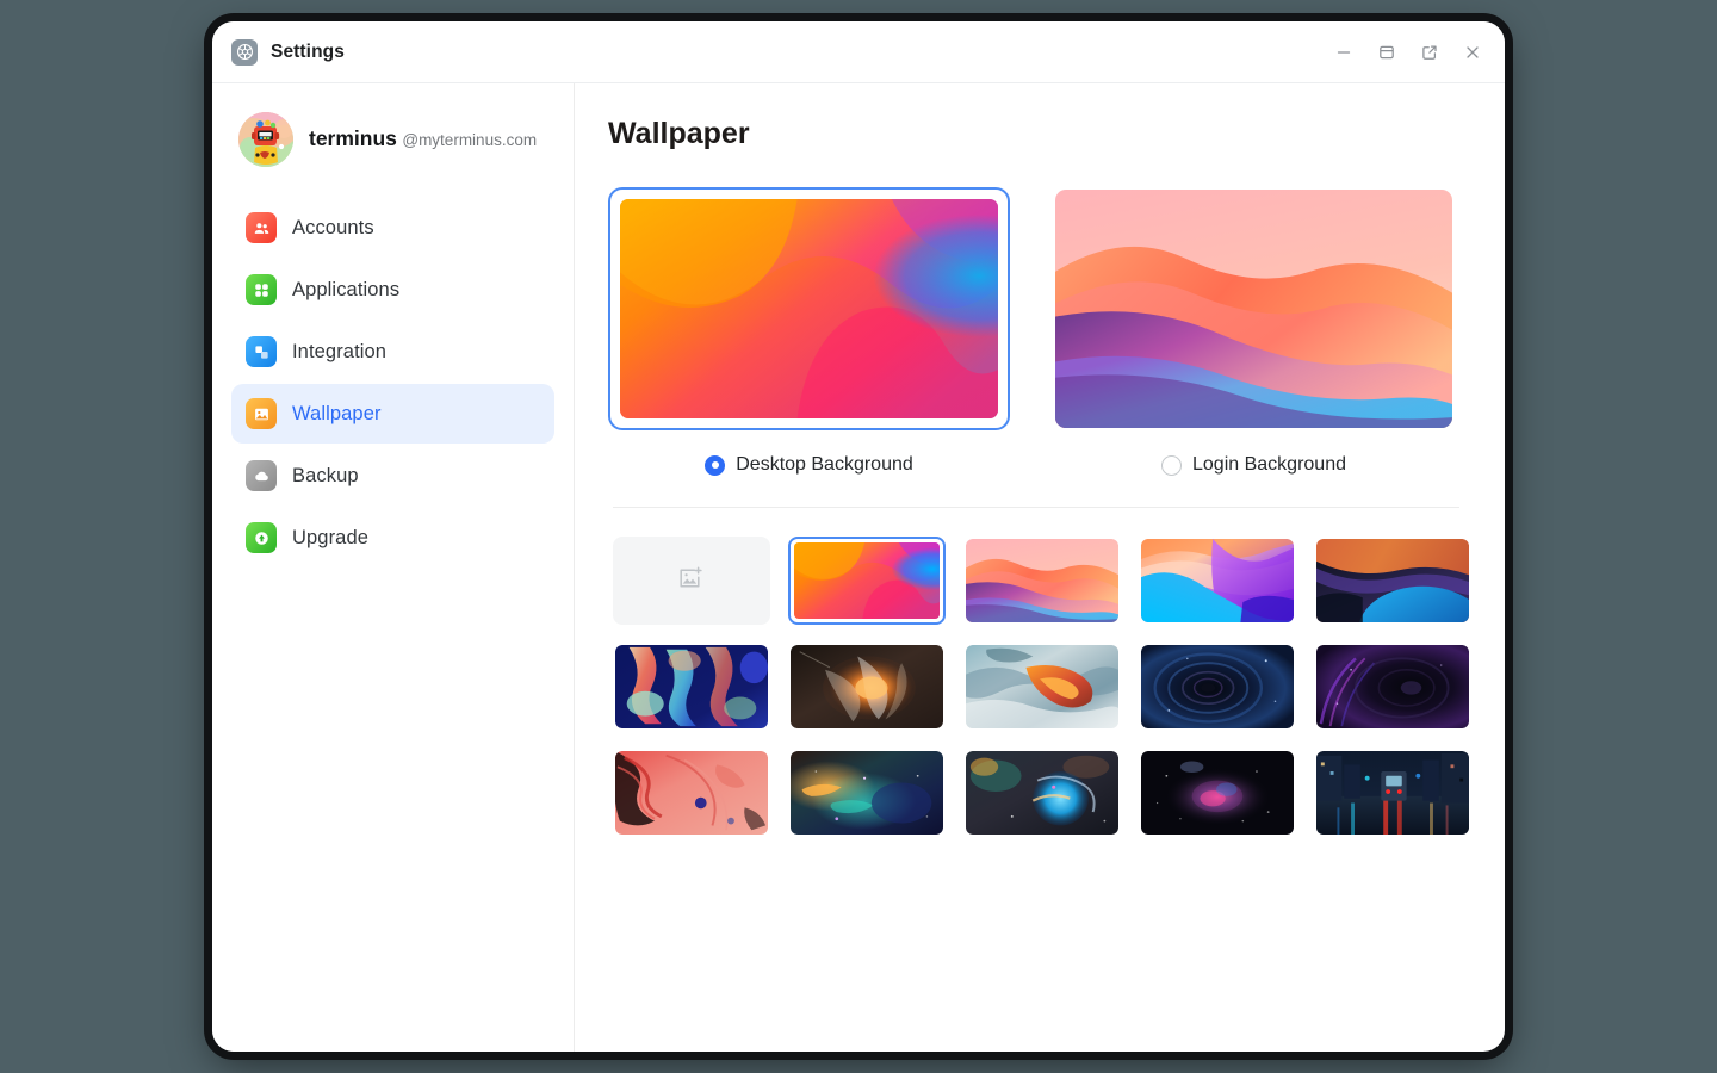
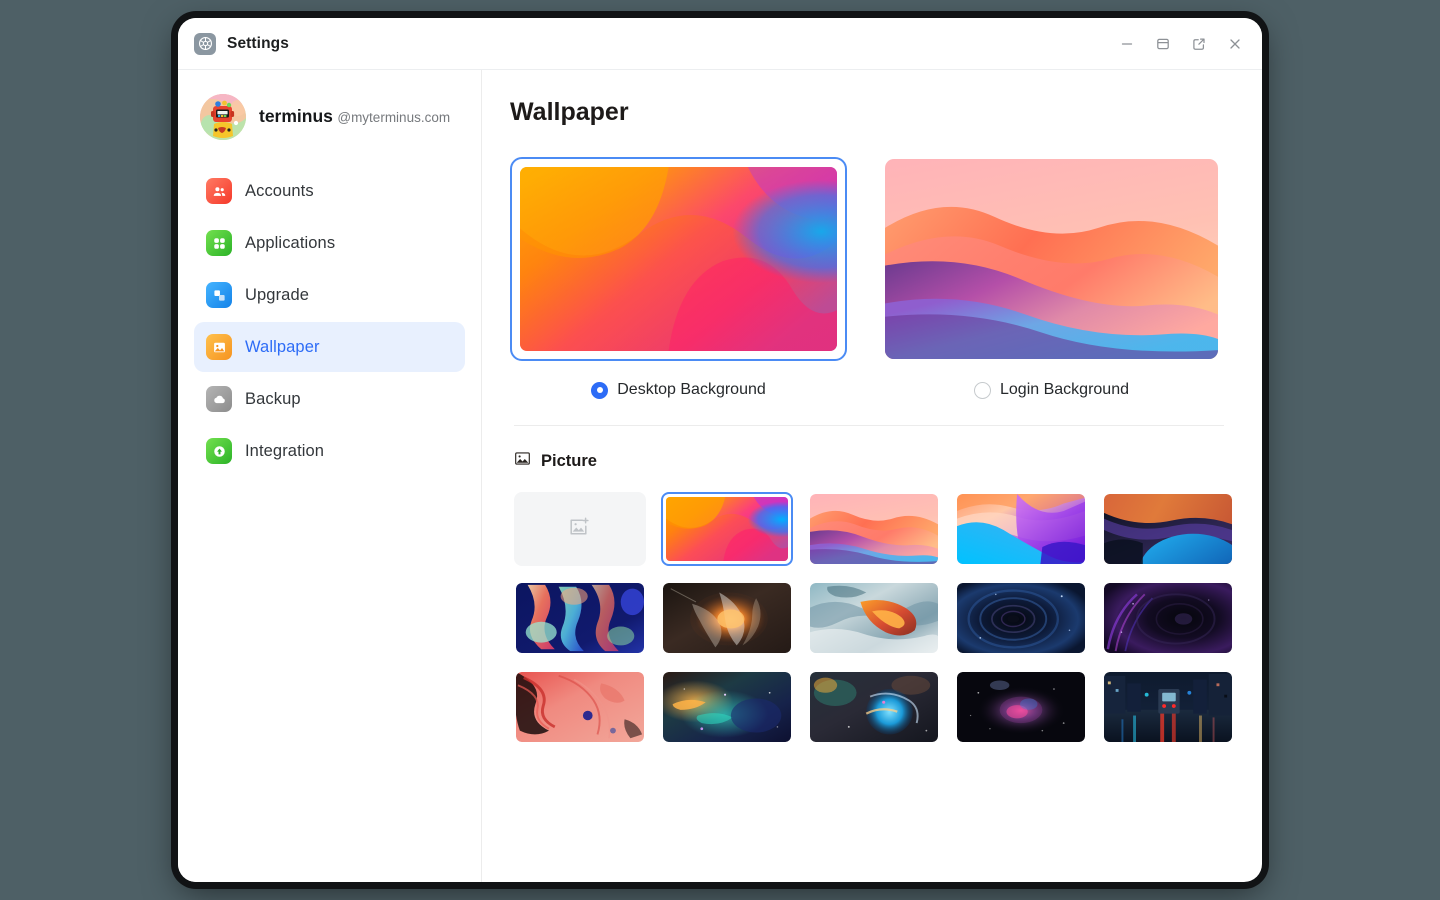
  Settings
  terminus @myterminus.com
  Accounts
  Applications
- Integration
+ Upgrade
  Wallpaper
  Backup
- Upgrade
+ Integration
  Wallpaper
  Desktop Background
  Login Background
+ Picture
